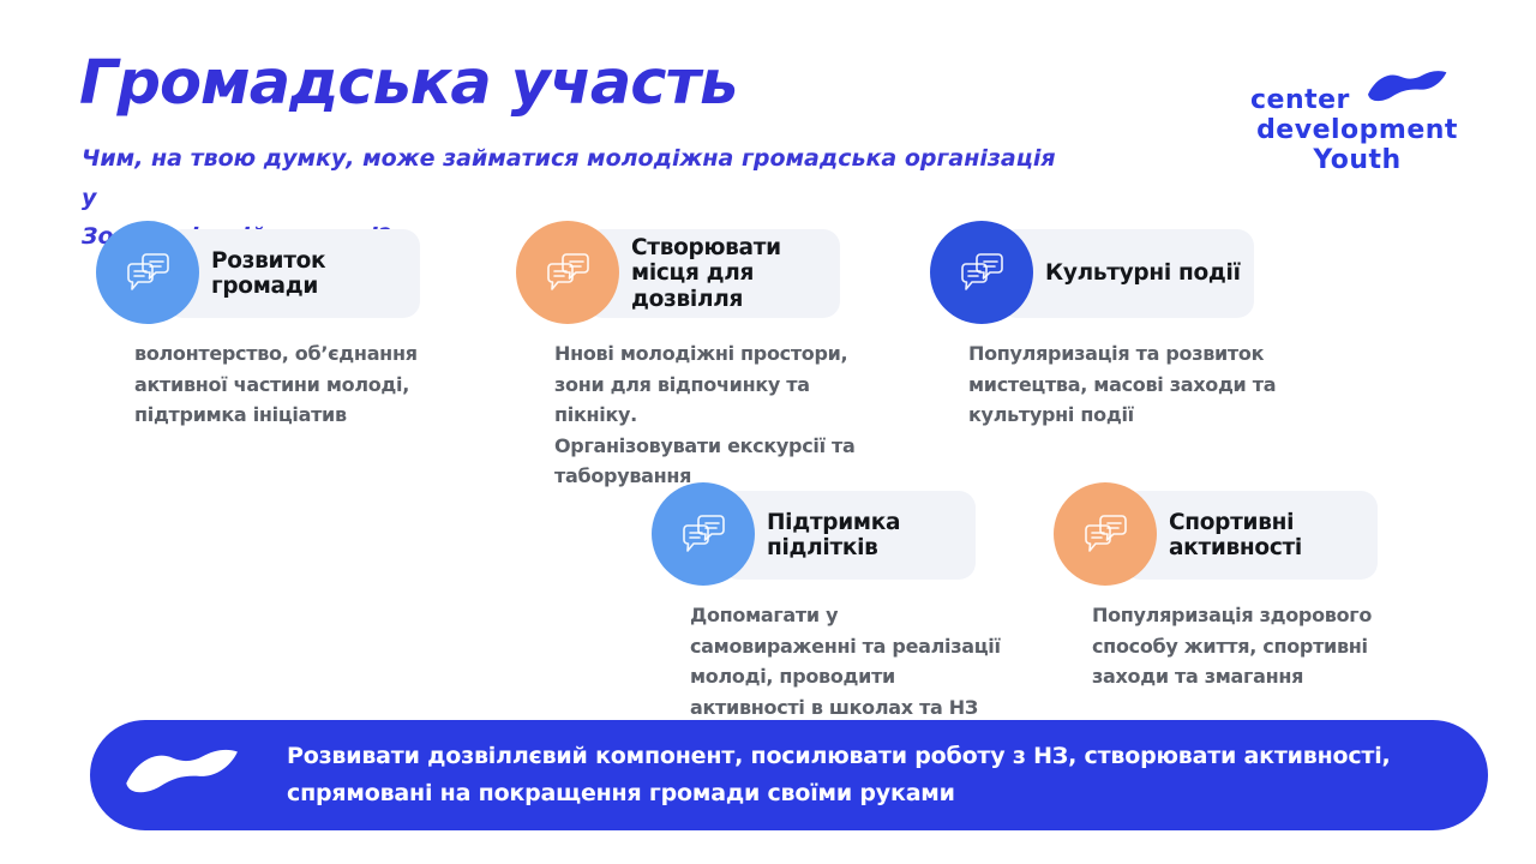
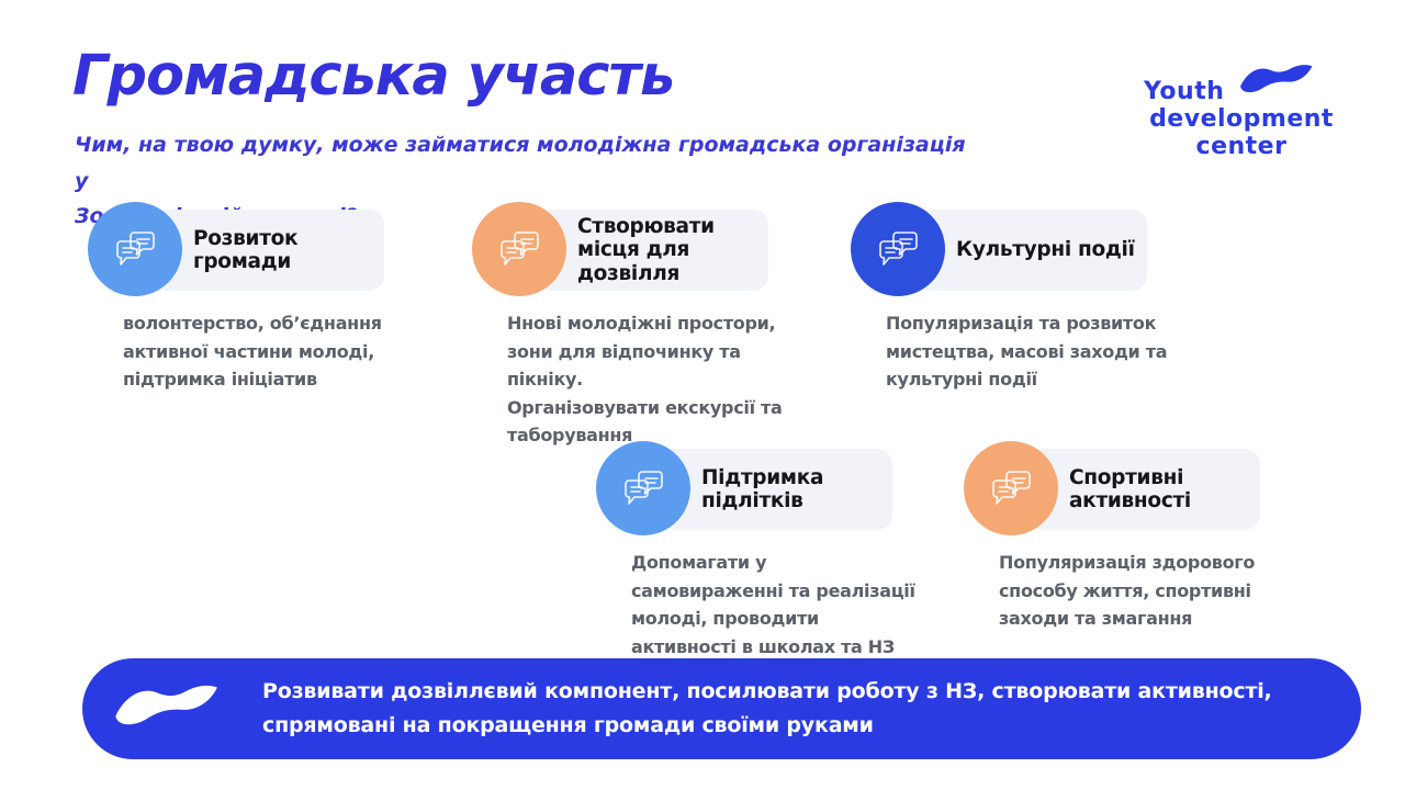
  Громадська участь
  Чим, на твою думку, може займатися молодіжна громадська організація у
- center
+ Youth
  development
- Youth
+ center
  Розвиток
  громади
  волонтерство, об’єднання
  активної частини молоді,
  підтримка ініціатив
  Створювати
  місця для
  дозвілля
  Ннові молодіжні простори,
  зони для відпочинку та
  пікніку.
  Організовувати екскурсії та
  таборування
  Культурні події
  Популяризація та розвиток
  мистецтва, масові заходи та
  культурні події
  Підтримка
  підлітків
  Допомагати у
  самовираженні та реалізації
  молоді, проводити
  активності в школах та НЗ
  Спортивні
  активності
  Популяризація здорового
  способу життя, спортивні
  заходи та змагання
  Розвивати дозвіллєвий компонент, посилювати роботу з НЗ, створювати активності,
  спрямовані на покращення громади своїми руками
